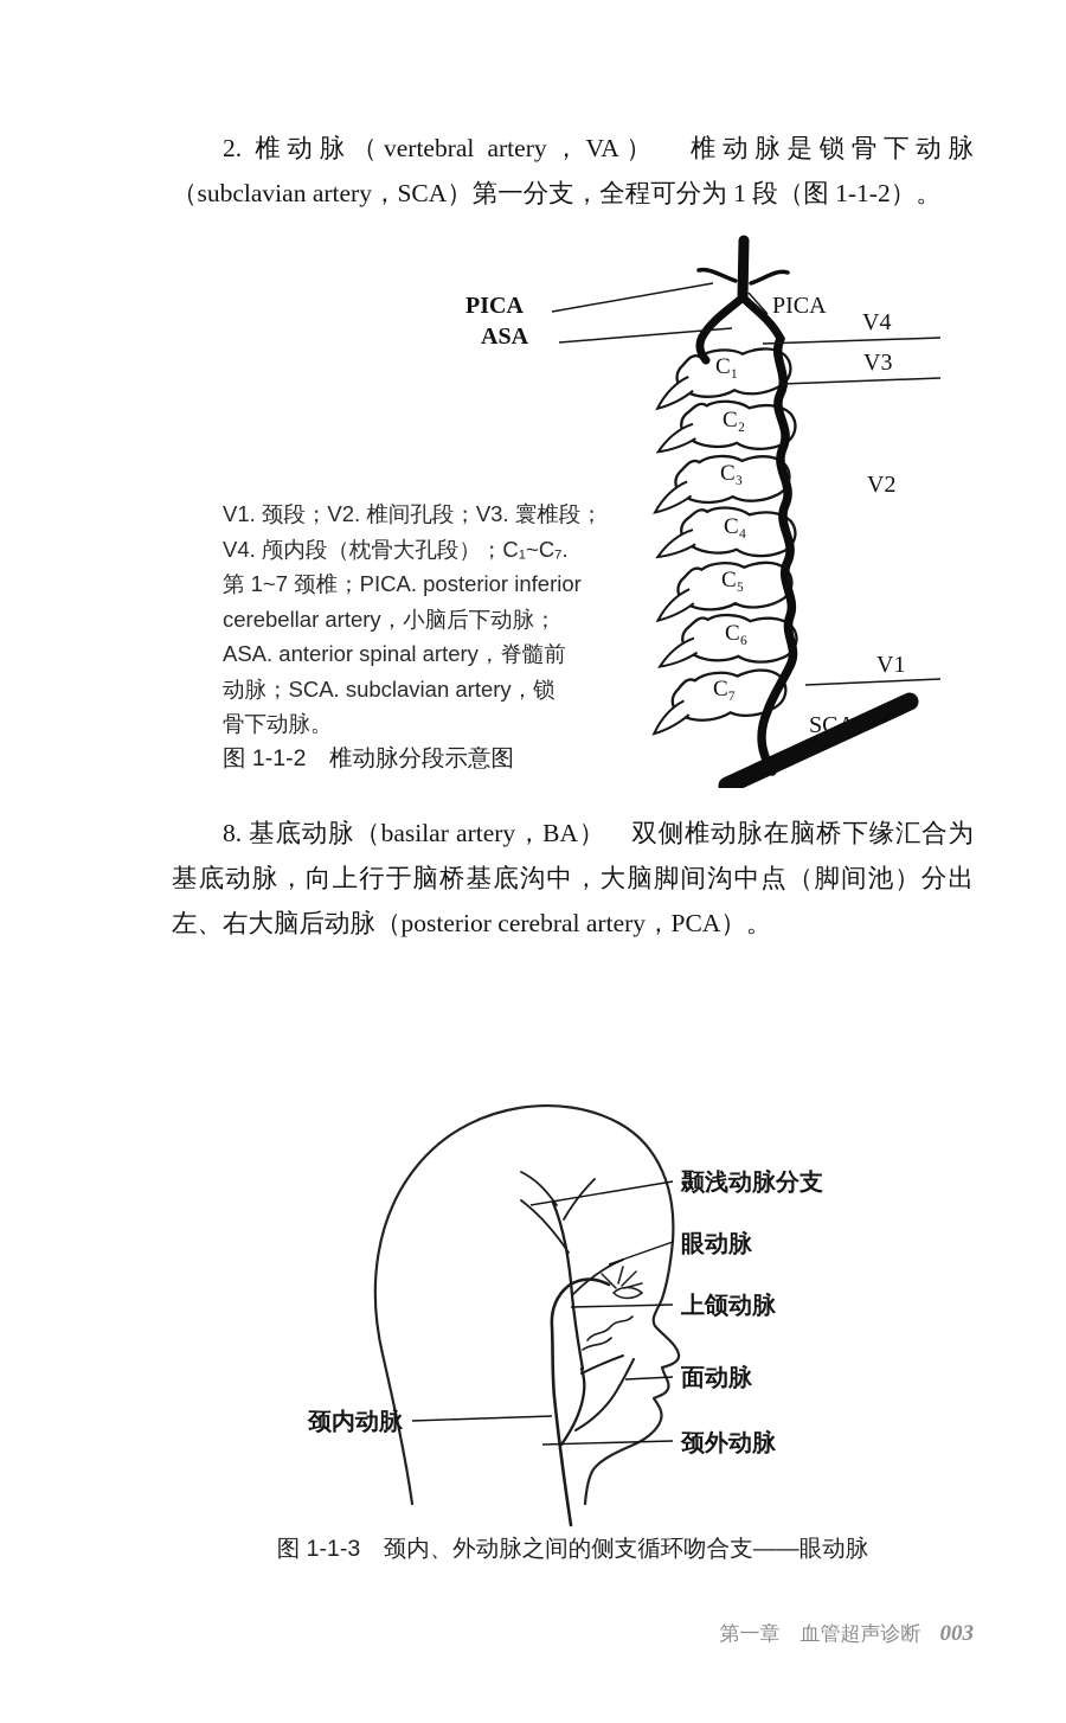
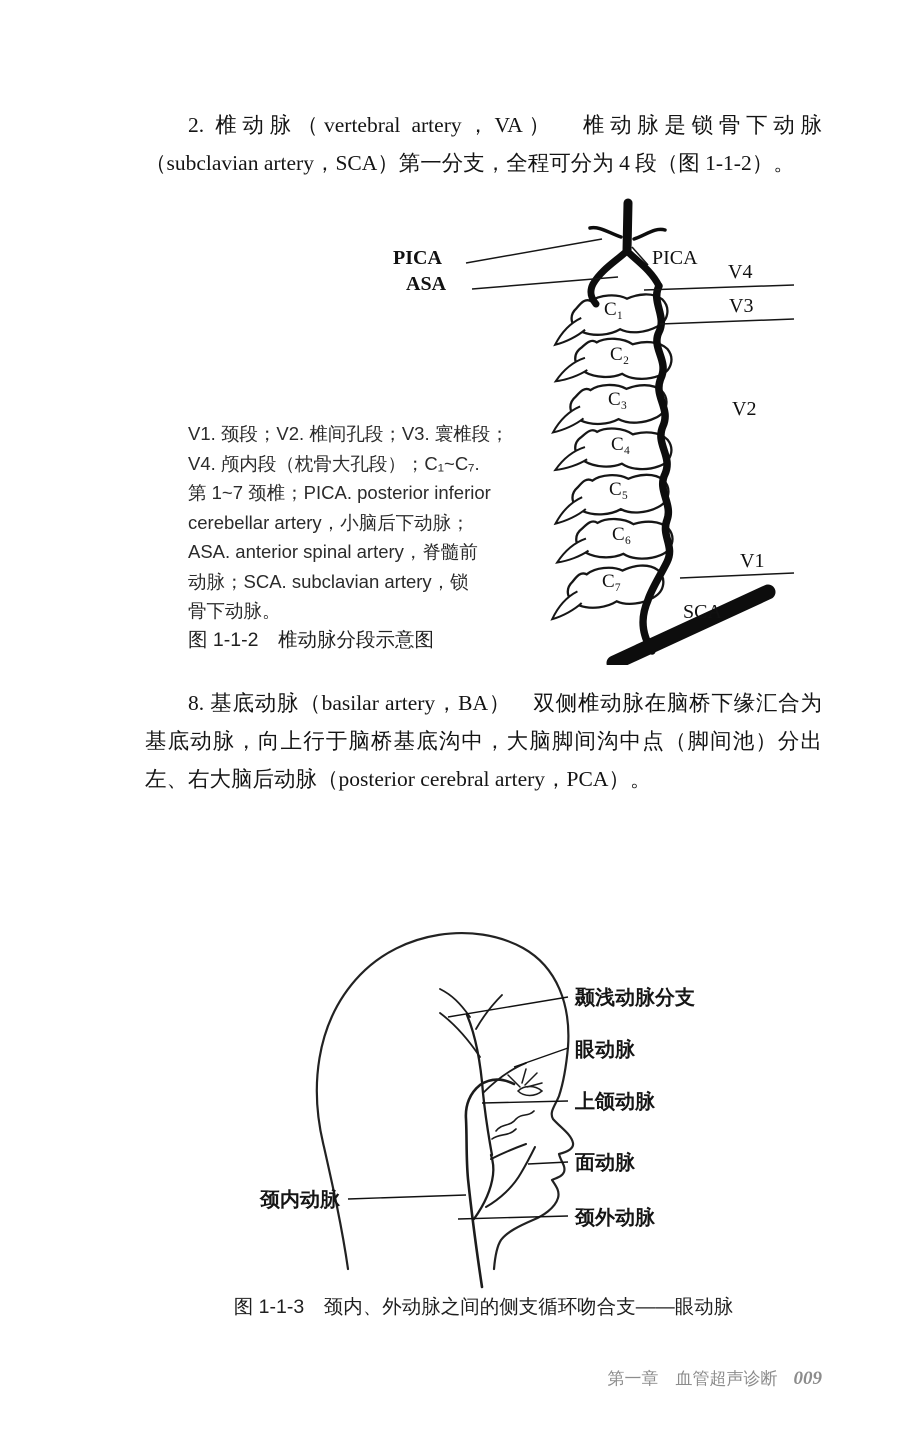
- 2. 椎动脉（vertebral artery，VA） 椎动脉是锁骨下动脉（subclavian artery，SCA）第一分支，全程可分为 1 段（图 1-1-2）。
+ 2. 椎动脉（vertebral artery，VA） 椎动脉是锁骨下动脉（subclavian artery，SCA）第一分支，全程可分为 4 段（图 1-1-2）。
  PICA
  ASA
  PICA
  V4
  V3
  V2
  V1
  SCA
  C₁
  C₂
  C₃
  C₄
  C₅
  C₆
  C₇
  V1. 颈段；V2. 椎间孔段；V3. 寰椎段；
  V4. 颅内段（枕骨大孔段）；C₁~C₇.
  第 1~7 颈椎；PICA. posterior inferior
  cerebellar artery，小脑后下动脉；
  ASA. anterior spinal artery，脊髓前
  动脉；SCA. subclavian artery，锁
  骨下动脉。
  图 1-1-2 椎动脉分段示意图
  8. 基底动脉（basilar artery，BA） 双侧椎动脉在脑桥下缘汇合为基底动脉，向上行于脑桥基底沟中，大脑脚间沟中点（脚间池）分出左、右大脑后动脉（posterior cerebral artery，PCA）。
  颞浅动脉分支
  眼动脉
  上颌动脉
  面动脉
  颈外动脉
  颈内动脉
  图 1-1-3 颈内、外动脉之间的侧支循环吻合支——眼动脉
- 第一章 血管超声诊断 003
+ 第一章 血管超声诊断 009
